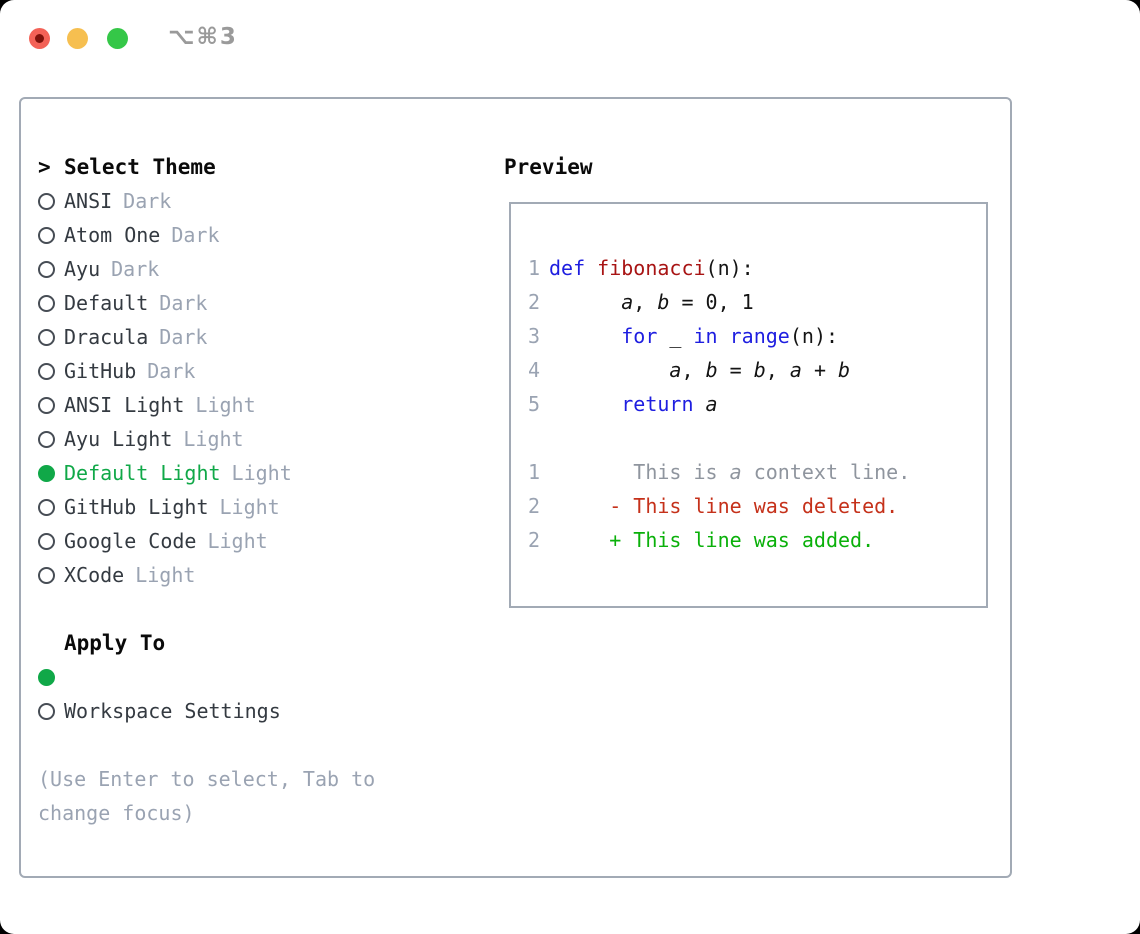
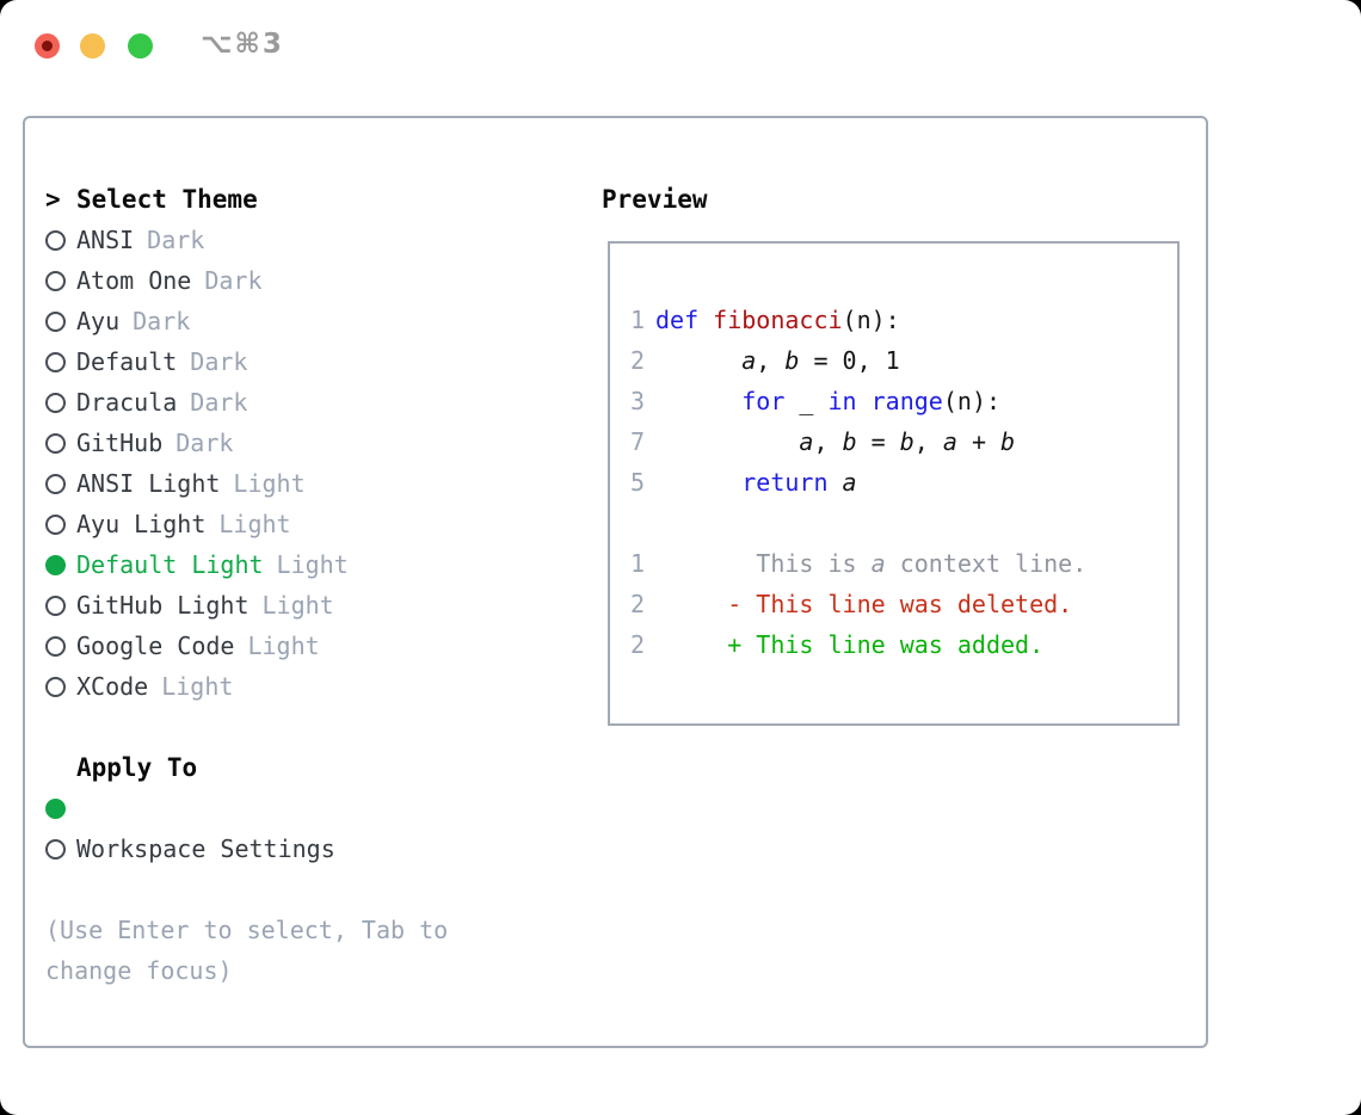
  ⌥⌘3
  >
  Select Theme
  ANSI
  Dark
  Atom One
  Dark
  Ayu
  Dark
  Default
  Dark
  Dracula
  Dark
  GitHub
  Dark
  ANSI Light
  Light
  Ayu Light
  Light
  Default Light
  Light
  GitHub Light
  Light
  Google Code
  Light
  XCode
  Light
  Apply To
  Workspace Settings
  (Use Enter to select, Tab to change focus)
  Preview
  1
  def fibonacci(n):
  2
  a, b = 0, 1
  3
  for _ in range(n):
- 4
+ 7
  a, b = b, a + b
  5
  return a
  1
  This is a context line.
  2
  - This line was deleted.
  2
  + This line was added.
